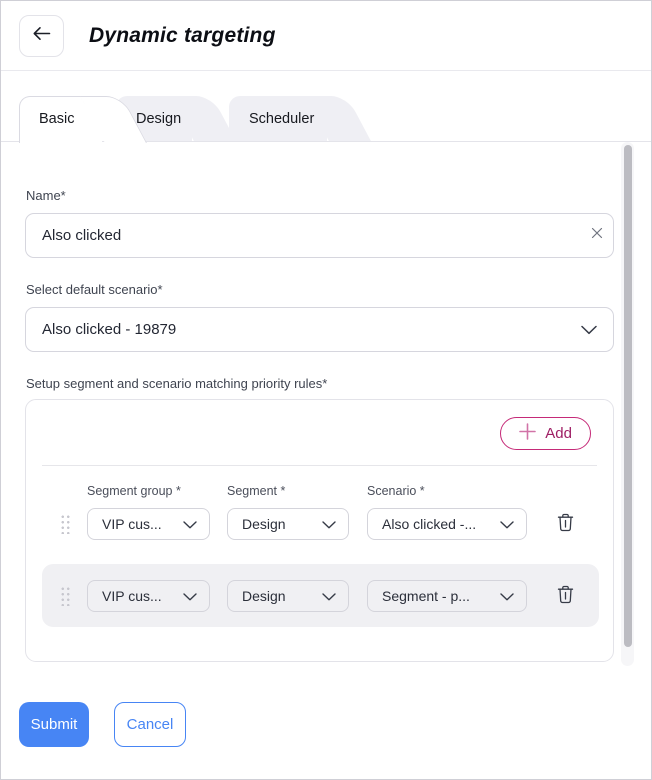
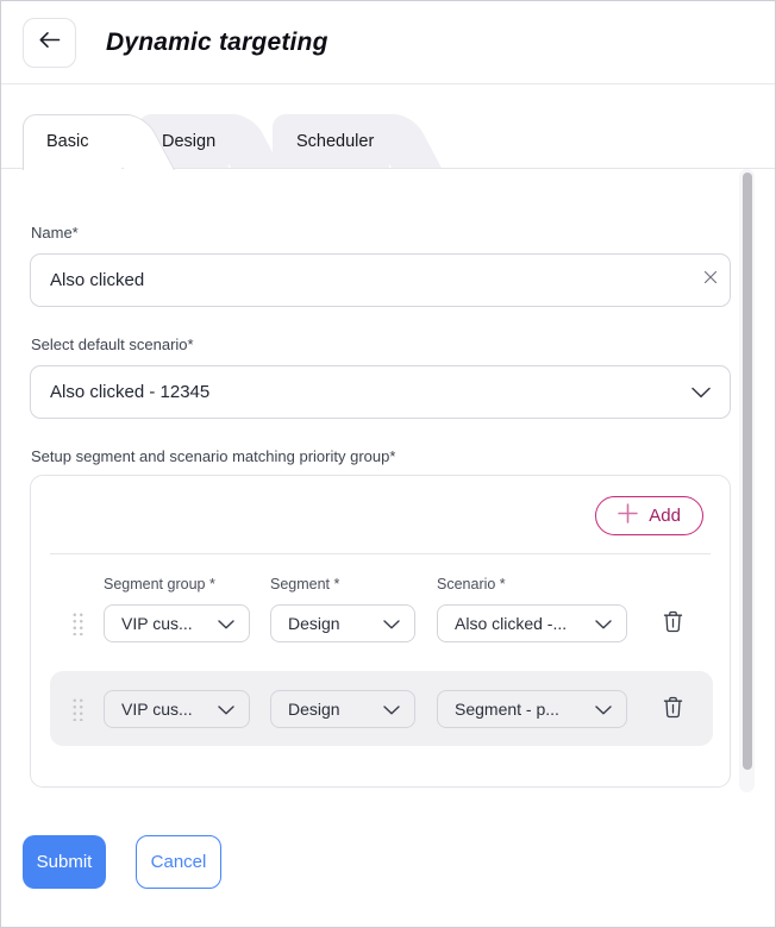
  Dynamic targeting
  Basic
  Design
  Scheduler
  Name*
  Also clicked
  Select default scenario*
- Also clicked - 19879
+ Also clicked - 12345
- Setup segment and scenario matching priority rules*
+ Setup segment and scenario matching priority group*
  Add
  Segment group *
  Segment *
  Scenario *
  VIP cus...
  Design
  Also clicked -...
  VIP cus...
  Design
  Segment - p...
  Submit
  Cancel
